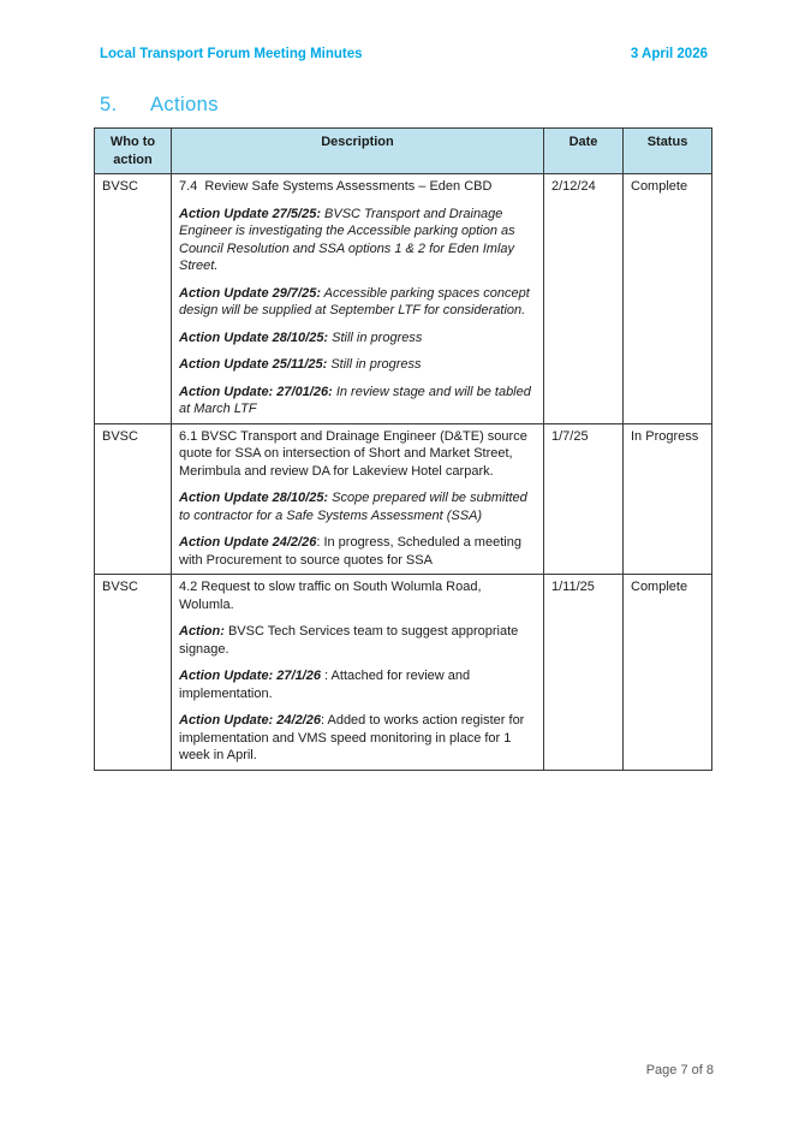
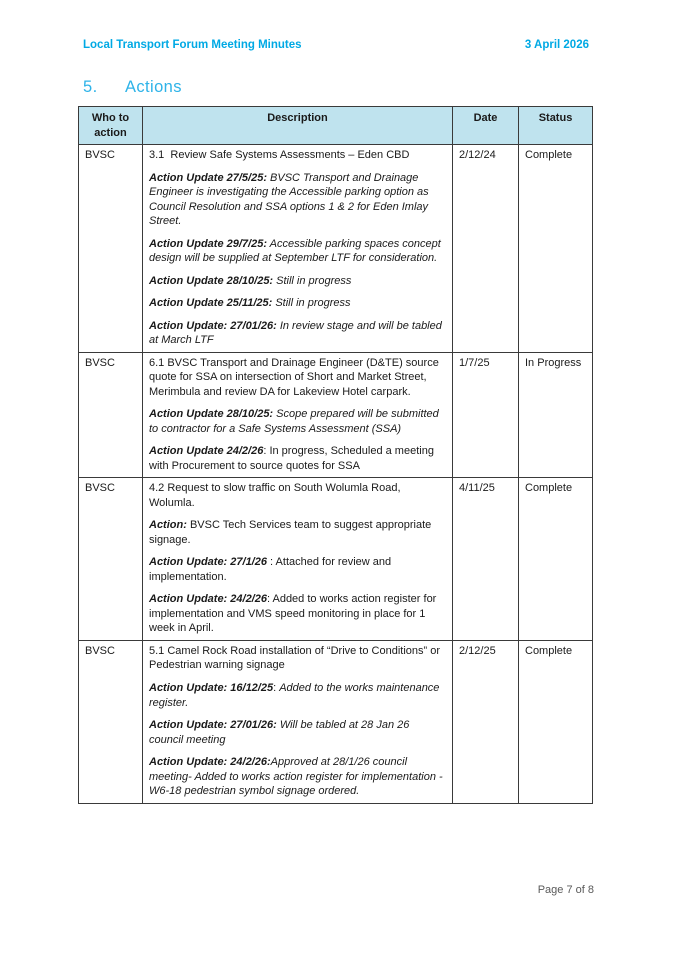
  Local Transport Forum Meeting Minutes
  3 April 2026
  5. Actions
  Who to action	Description	Date	Status
- BVSC	7.4 Review Safe Systems Assessments – Eden CBDAction Update 27/5/25: BVSC Transport and Drainage Engineer is investigating the Accessible parking option as Council Resolution and SSA options 1 & 2 for Eden Imlay Street.Action Update 29/7/25: Accessible parking spaces concept design will be supplied at September LTF for consideration.Action Update 28/10/25: Still in progressAction Update 25/11/25: Still in progressAction Update: 27/01/26: In review stage and will be tabled at March LTF	2/12/24	Complete
+ BVSC	3.1 Review Safe Systems Assessments – Eden CBDAction Update 27/5/25: BVSC Transport and Drainage Engineer is investigating the Accessible parking option as Council Resolution and SSA options 1 & 2 for Eden Imlay Street.Action Update 29/7/25: Accessible parking spaces concept design will be supplied at September LTF for consideration.Action Update 28/10/25: Still in progressAction Update 25/11/25: Still in progressAction Update: 27/01/26: In review stage and will be tabled at March LTF	2/12/24	Complete
  BVSC	6.1 BVSC Transport and Drainage Engineer (D&TE) source quote for SSA on intersection of Short and Market Street, Merimbula and review DA for Lakeview Hotel carpark.Action Update 28/10/25: Scope prepared will be submitted to contractor for a Safe Systems Assessment (SSA)Action Update 24/2/26: In progress, Scheduled a meeting with Procurement to source quotes for SSA	1/7/25	In Progress
- BVSC	4.2 Request to slow traffic on South Wolumla Road, Wolumla.Action: BVSC Tech Services team to suggest appropriate signage.Action Update: 27/1/26 : Attached for review and implementation.Action Update: 24/2/26: Added to works action register for implementation and VMS speed monitoring in place for 1 week in April.	1/11/25	Complete
+ BVSC	4.2 Request to slow traffic on South Wolumla Road, Wolumla.Action: BVSC Tech Services team to suggest appropriate signage.Action Update: 27/1/26 : Attached for review and implementation.Action Update: 24/2/26: Added to works action register for implementation and VMS speed monitoring in place for 1 week in April.	4/11/25	Complete
+ BVSC	5.1 Camel Rock Road installation of “Drive to Conditions” or Pedestrian warning signageAction Update: 16/12/25: Added to the works maintenance register.Action Update: 27/01/26: Will be tabled at 28 Jan 26 council meetingAction Update: 24/2/26:Approved at 28/1/26 council meeting- Added to works action register for implementation - W6-18 pedestrian symbol signage ordered.	2/12/25	Complete
  Page 7 of 8
